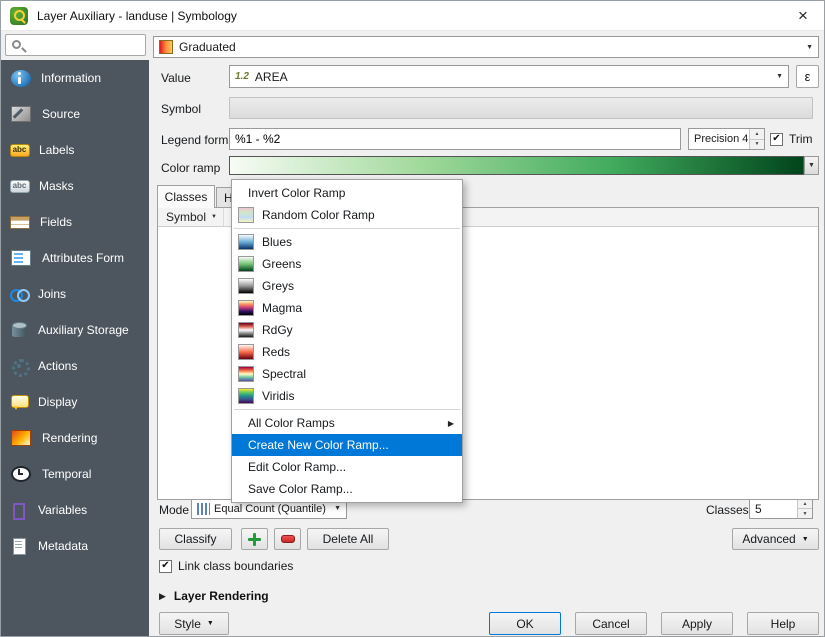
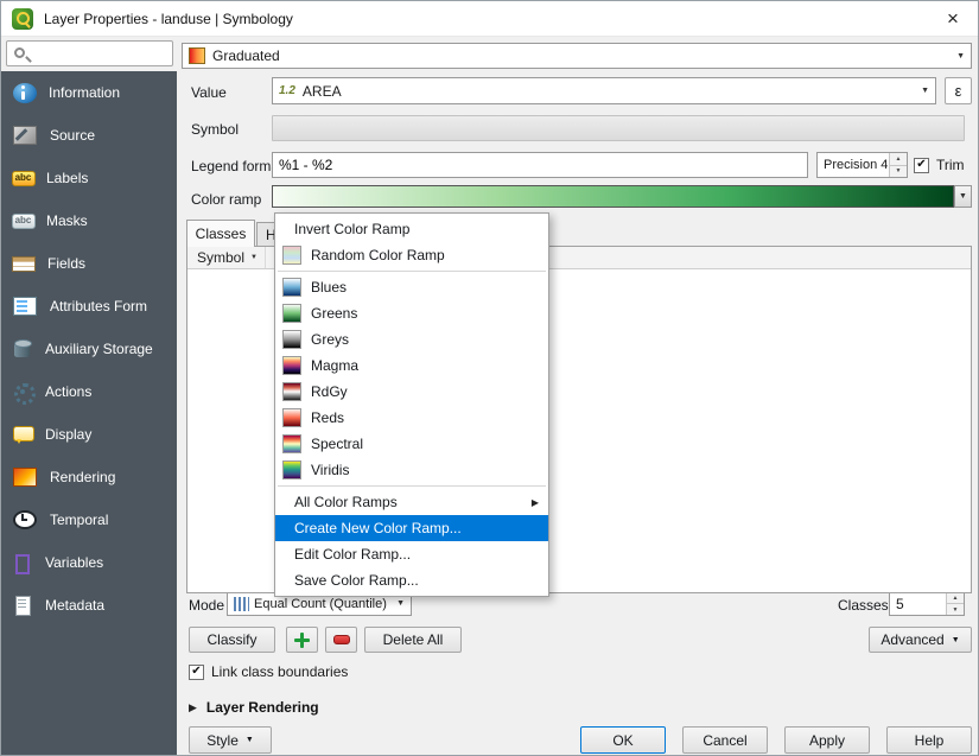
- Layer Auxiliary - landuse | Symbology
+ Layer Properties - landuse | Symbology
  ×
  Information
  Source
  abc
  Labels
  abc
  Masks
  Fields
  Attributes Form
- Joins
  Auxiliary Storage
  Actions
  Display
  Rendering
  Temporal
  Variables
  Metadata
  Graduated
  Value
  1.2
  AREA
  ε
  Symbol
  Legend form
  %1 - %2
  Precision 4
  ✔
  Trim
  Color ramp
  Classes
  H
  Symbol
  Invert Color Ramp
  Random Color Ramp
  Blues
  Greens
  Greys
  Magma
  RdGy
  Reds
  Spectral
  Viridis
  All Color Ramps
  ▶
  Create New Color Ramp...
  Edit Color Ramp...
  Save Color Ramp...
  Mode
  Equal Count (Quantile)
  Classes
  5
  Classify
  Delete All
  Advanced
  ✔
  Link class boundaries
  ▶
  Layer Rendering
  Style
  OK
  Cancel
  Apply
  Help
